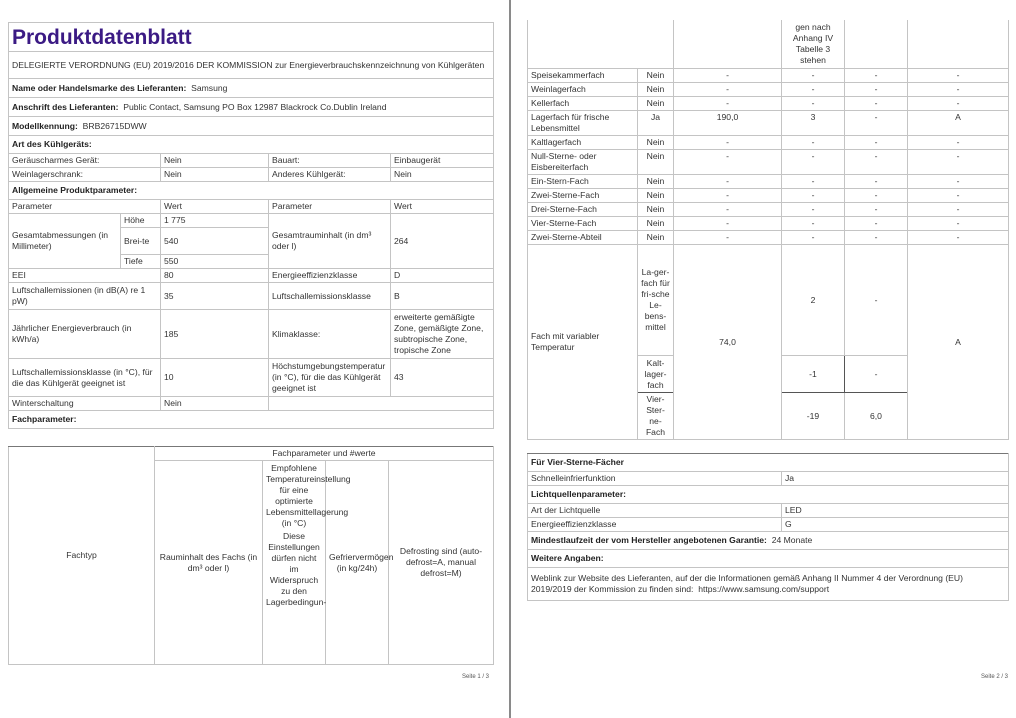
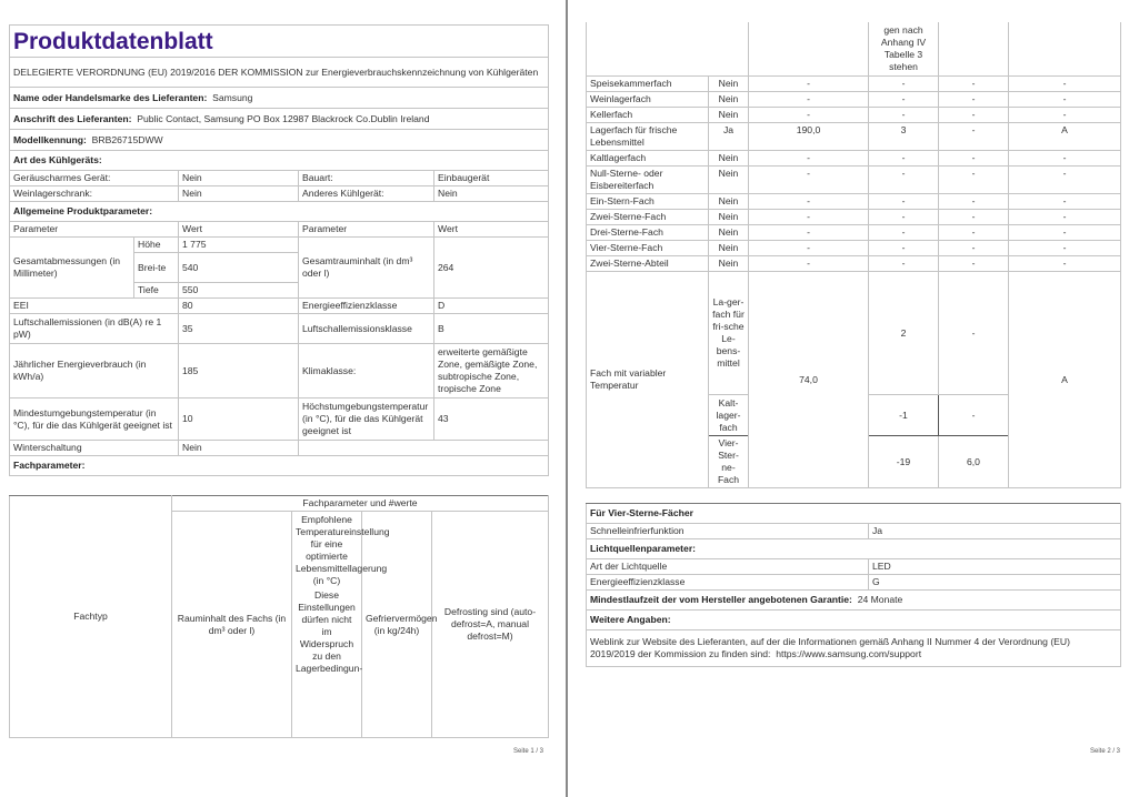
  Produktdatenblatt
  DELEGIERTE VERORDNUNG (EU) 2019/2016 DER KOMMISSION zur Energieverbrauchskennzeichnung von Kühlgeräten
  Name oder Handelsmarke des Lieferanten: Samsung
  Anschrift des Lieferanten: Public Contact, Samsung PO Box 12987 Blackrock Co.Dublin Ireland
  Modellkennung: BRB26715DWW
  Art des Kühlgeräts:
  Geräuscharmes Gerät:	Nein	Bauart:	Einbaugerät
  Weinlagerschrank:	Nein	Anderes Kühlgerät:	Nein
  Allgemeine Produktparameter:
  Parameter	Wert	Parameter	Wert
  Gesamtabmessungen (in Millimeter)	Höhe	1 775	Gesamtrauminhalt (in dm³ oder l)	264
  Brei-te	540
  Tiefe	550
  EEI	80	Energieeffizienzklasse	D
  Luftschallemissionen (in dB(A) re 1 pW)	35	Luftschallemissionsklasse	B
  Jährlicher Energieverbrauch (in kWh/a)	185	Klimaklasse:	erweiterte gemäßigte Zone, gemäßigte Zone, subtropische Zone, tropische Zone
- Luftschallemissionsklasse (in °C), für die das Kühlgerät geeignet ist	10	Höchstumgebungstemperatur (in °C), für die das Kühlgerät geeignet ist	43
+ Mindestumgebungstemperatur (in °C), für die das Kühlgerät geeignet ist	10	Höchstumgebungstemperatur (in °C), für die das Kühlgerät geeignet ist	43
  Winterschaltung	Nein
  Fachparameter:
  Fachtyp	Fachparameter und #werte
  Rauminhalt des Fachs (in dm³ oder l)	Empfohlene Temperatureinstellung für eine optimierte Lebensmittellagerung (in °C) Diese Einstellungen dürfen nicht im Widerspruch zu den Lagerbedingun-	Gefriervermögen (in kg/24h)	Defrosting sind (auto-defrost=A, manual defrost=M)
  		gen nach Anhang IV Tabelle 3 stehen
  Speisekammerfach	Nein	-	-	-	-
  Weinlagerfach	Nein	-	-	-	-
  Kellerfach	Nein	-	-	-	-
  Lagerfach für frische Lebensmittel	Ja	190,0	3	-	A
  Kaltlagerfach	Nein	-	-	-	-
  Null-Sterne- oder Eisbereiterfach	Nein	-	-	-	-
  Ein-Stern-Fach	Nein	-	-	-	-
  Zwei-Sterne-Fach	Nein	-	-	-	-
  Drei-Sterne-Fach	Nein	-	-	-	-
  Vier-Sterne-Fach	Nein	-	-	-	-
  Zwei-Sterne-Abteil	Nein	-	-	-	-
  Fach mit variabler Temperatur	La-ger-fach für fri-sche Le-bens-mittel	74,0	2	-	A
  Kalt-lager-fach	-1	-
  Vier-Ster-ne-Fach	-19	6,0
  Für Vier-Sterne-Fächer
  Schnelleinfrierfunktion	Ja
  Lichtquellenparameter:
  Art der Lichtquelle	LED
  Energieeffizienzklasse	G
  Mindestlaufzeit der vom Hersteller angebotenen Garantie: 24 Monate
  Weitere Angaben:
  Weblink zur Website des Lieferanten, auf der die Informationen gemäß Anhang II Nummer 4 der Verordnung (EU) 2019/2019 der Kommission zu finden sind: https://www.samsung.com/support
